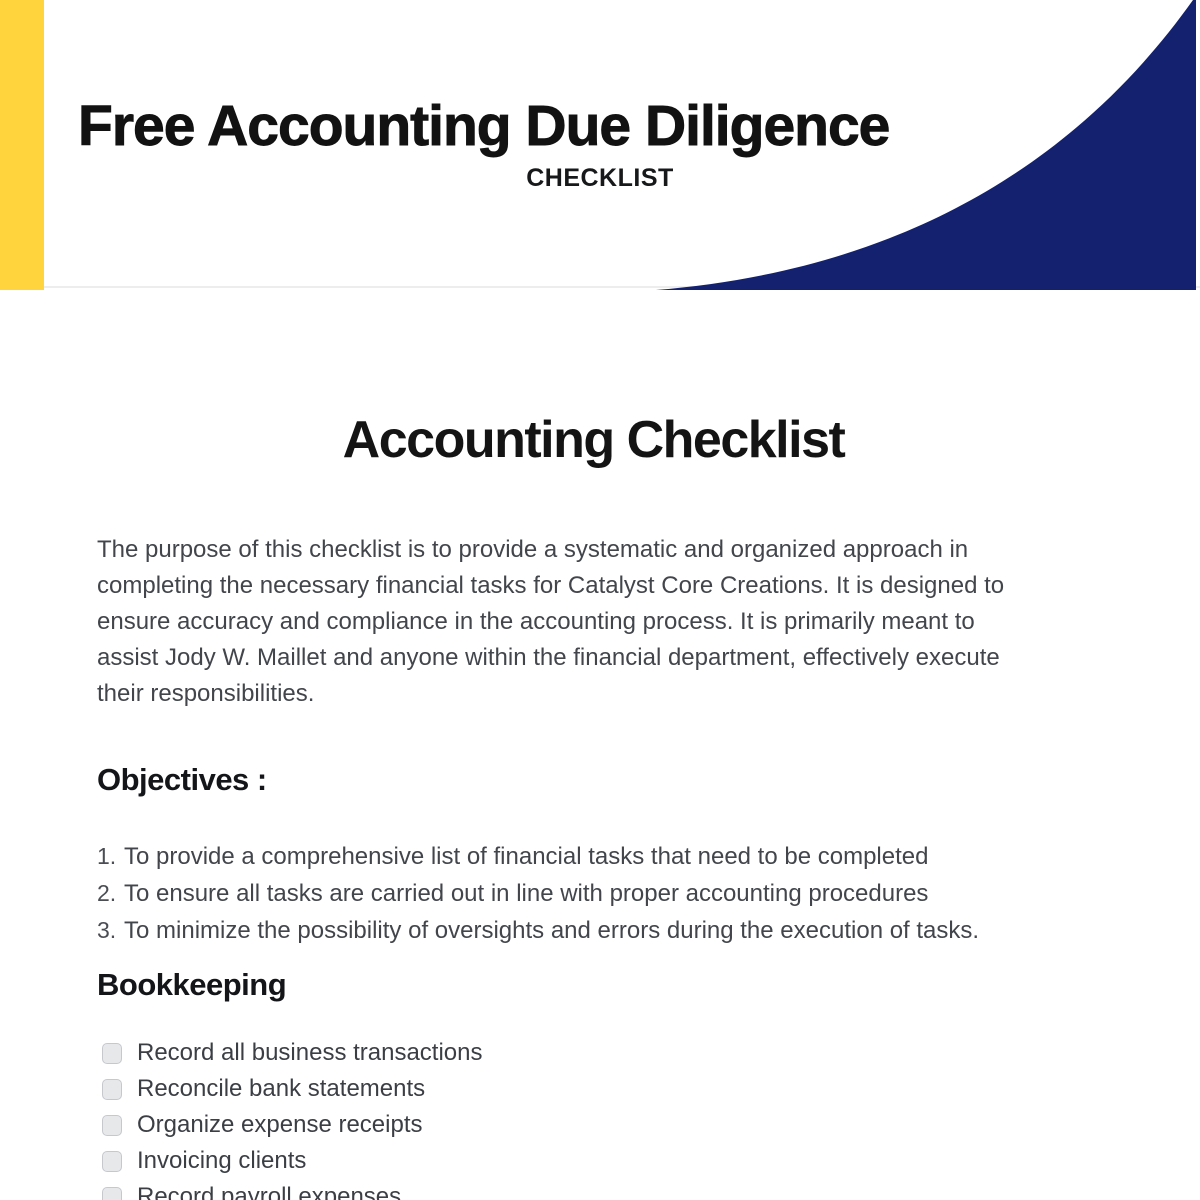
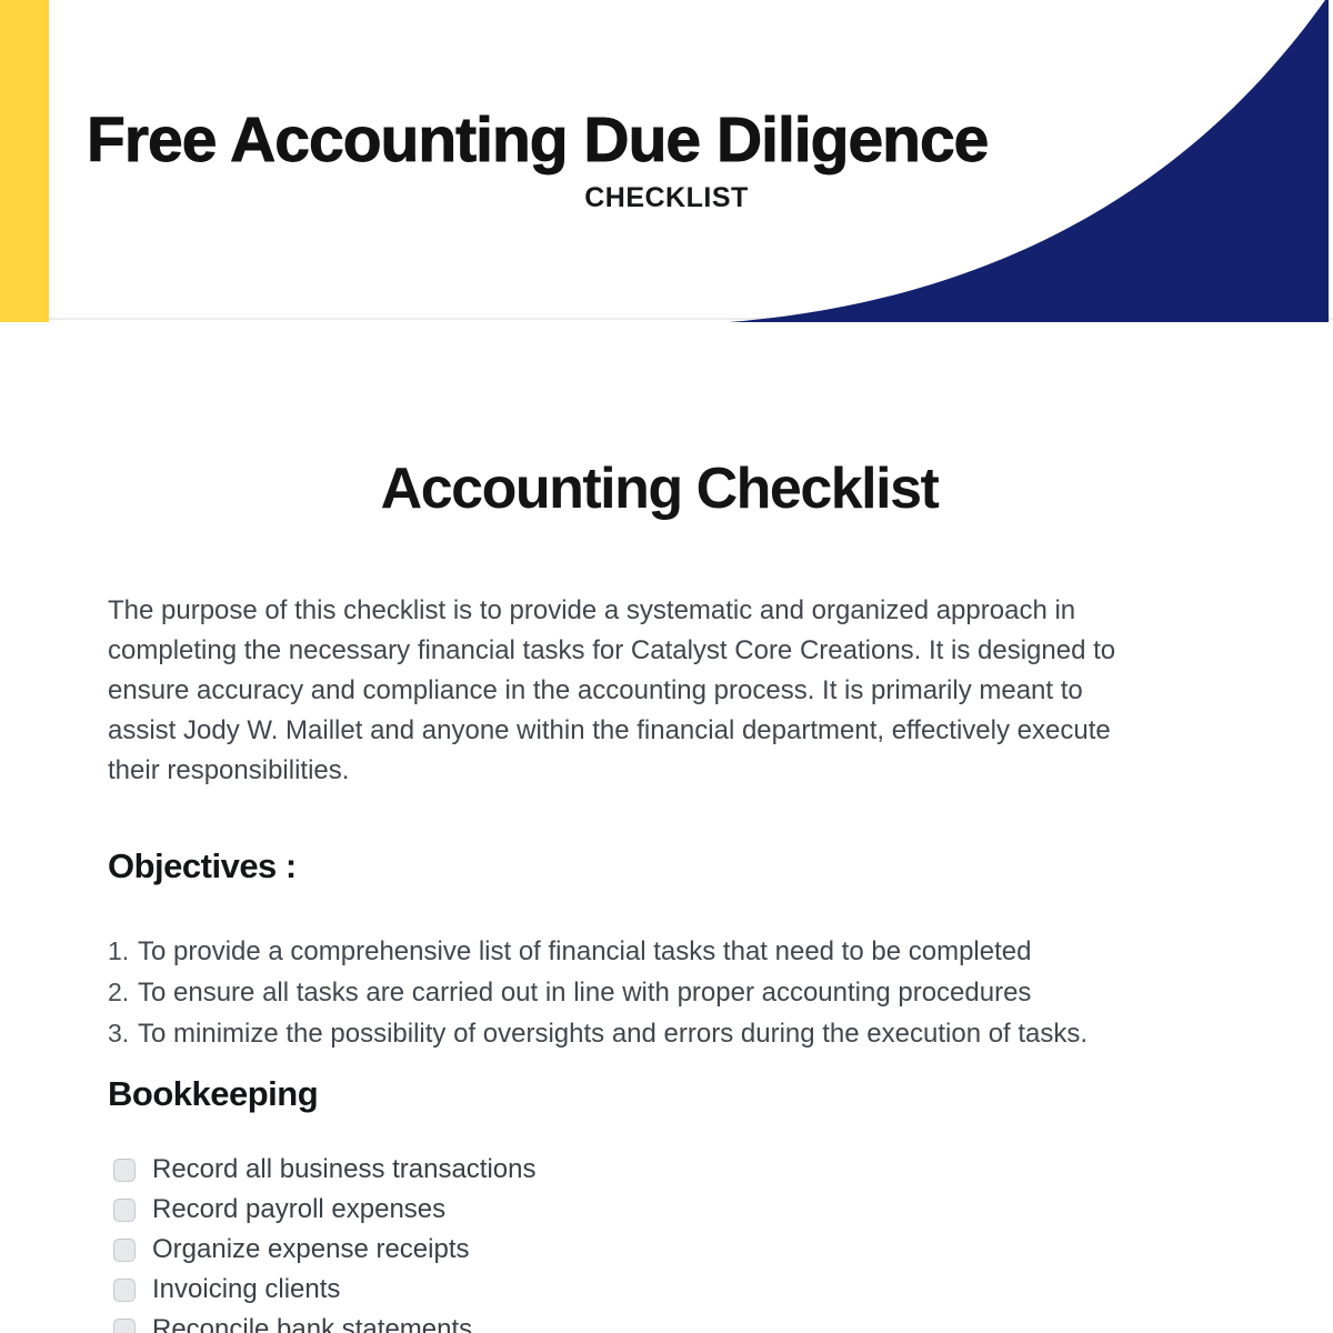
  Free Accounting Due Diligence
  CHECKLIST
  Accounting Checklist
  The purpose of this checklist is to provide a systematic and organized approach in
  completing the necessary financial tasks for Catalyst Core Creations. It is designed to
  ensure accuracy and compliance in the accounting process. It is primarily meant to
  assist Jody W. Maillet and anyone within the financial department, effectively execute
  their responsibilities.
  Objectives :
  1.
  To provide a comprehensive list of financial tasks that need to be completed
  2.
  To ensure all tasks are carried out in line with proper accounting procedures
  3.
  To minimize the possibility of oversights and errors during the execution of tasks.
  Bookkeeping
  Record all business transactions
- Reconcile bank statements
+ Record payroll expenses
  Organize expense receipts
  Invoicing clients
- Record payroll expenses
+ Reconcile bank statements
